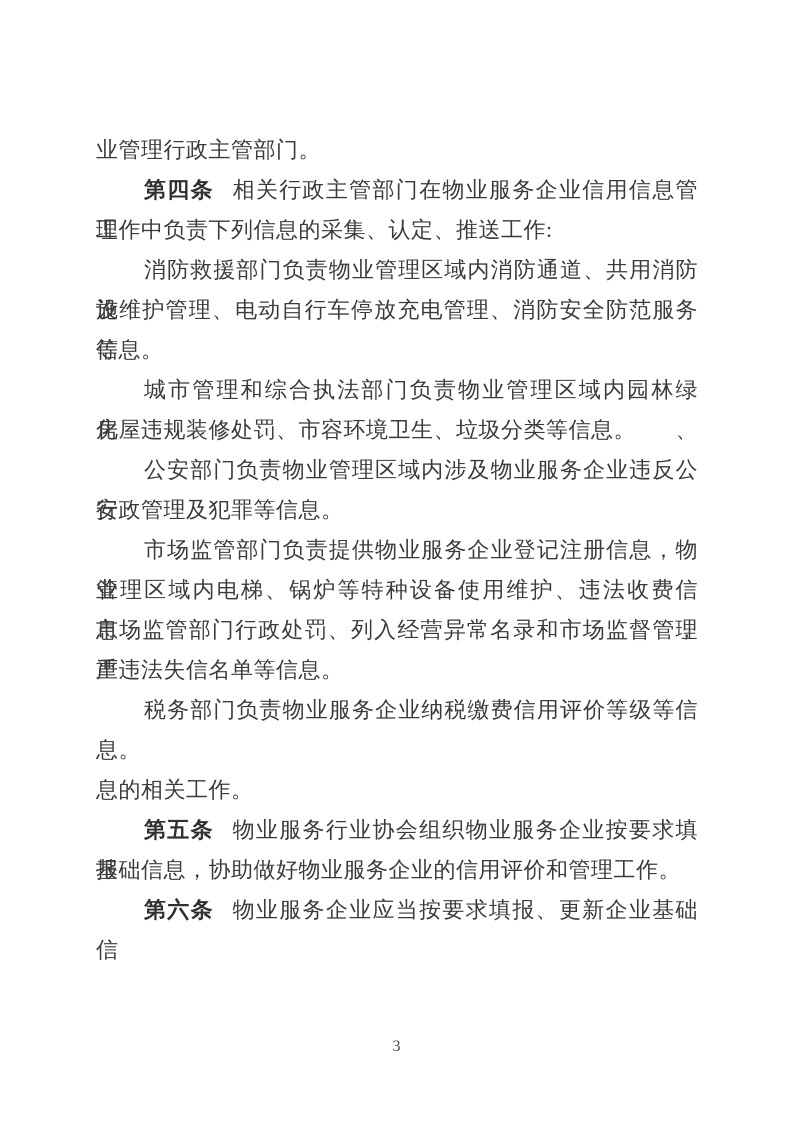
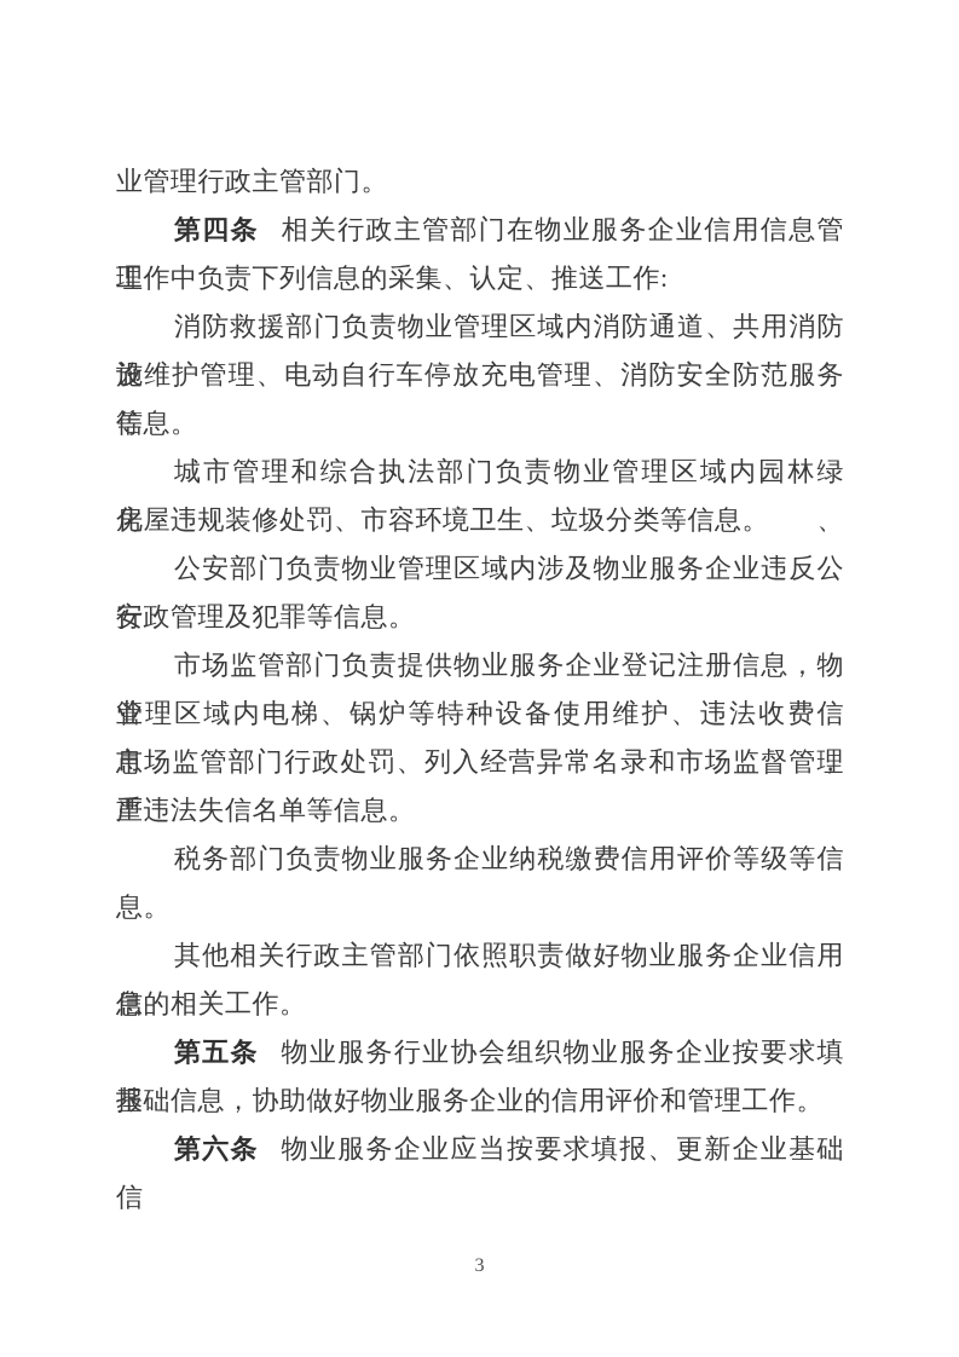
  业管理行政主管部门。
  第四条 相关行政主管部门在物业服务企业信用信息管理
  工作中负责下列信息的采集、认定、推送工作:
  消防救援部门负责物业管理区域内消防通道、共用消防设
  施维护管理、电动自行车停放充电管理、消防安全防范服务等
  信息。
  城市管理和综合执法部门负责物业管理区域内园林绿化、
  房屋违规装修处罚、市容环境卫生、垃圾分类等信息。
  公安部门负责物业管理区域内涉及物业服务企业违反公安
  行政管理及犯罪等信息。
  市场监管部门负责提供物业服务企业登记注册信息，物业
  管理区域内电梯、锅炉等特种设备使用维护、违法收费信息，
  市场监管部门行政处罚、列入经营异常名录和市场监督管理严
  重违法失信名单等信息。
  税务部门负责物业服务企业纳税缴费信用评价等级等信
  息。
+ 其他相关行政主管部门依照职责做好物业服务企业信用信
  息的相关工作。
  第五条 物业服务行业协会组织物业服务企业按要求填报
  基础信息，协助做好物业服务企业的信用评价和管理工作。
  第六条 物业服务企业应当按要求填报、更新企业基础信
  3
